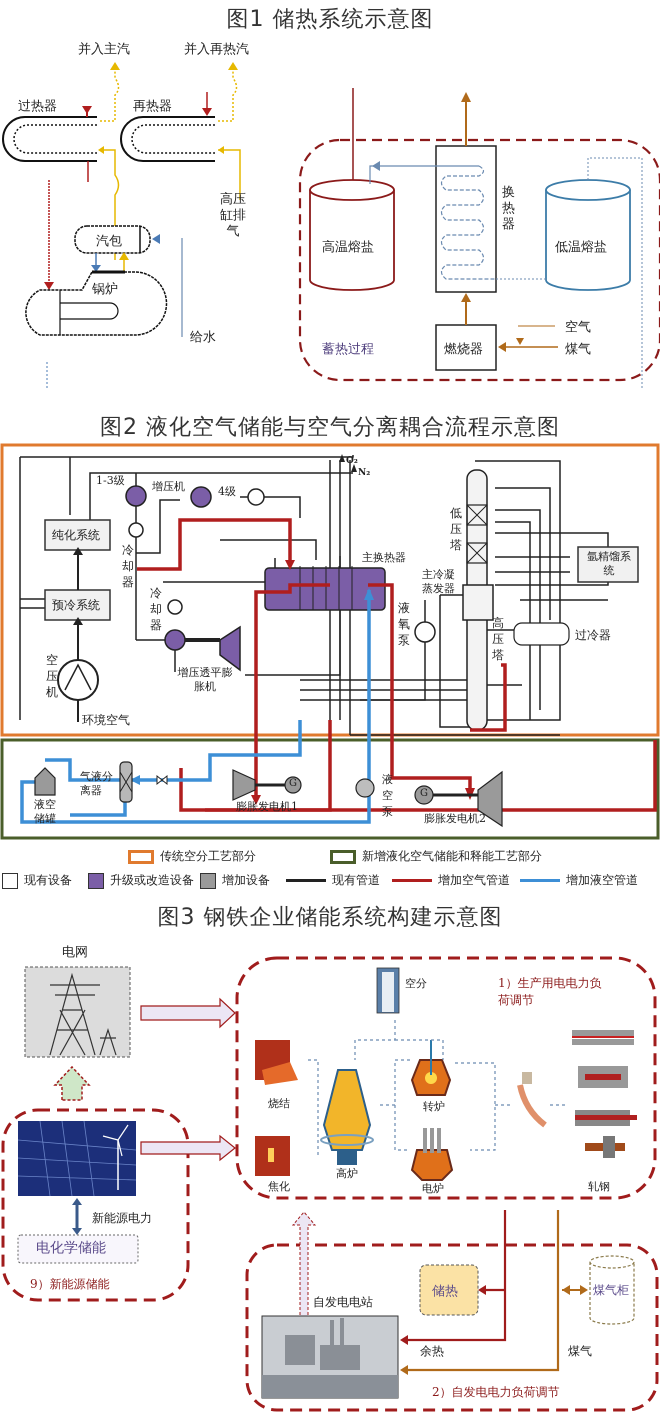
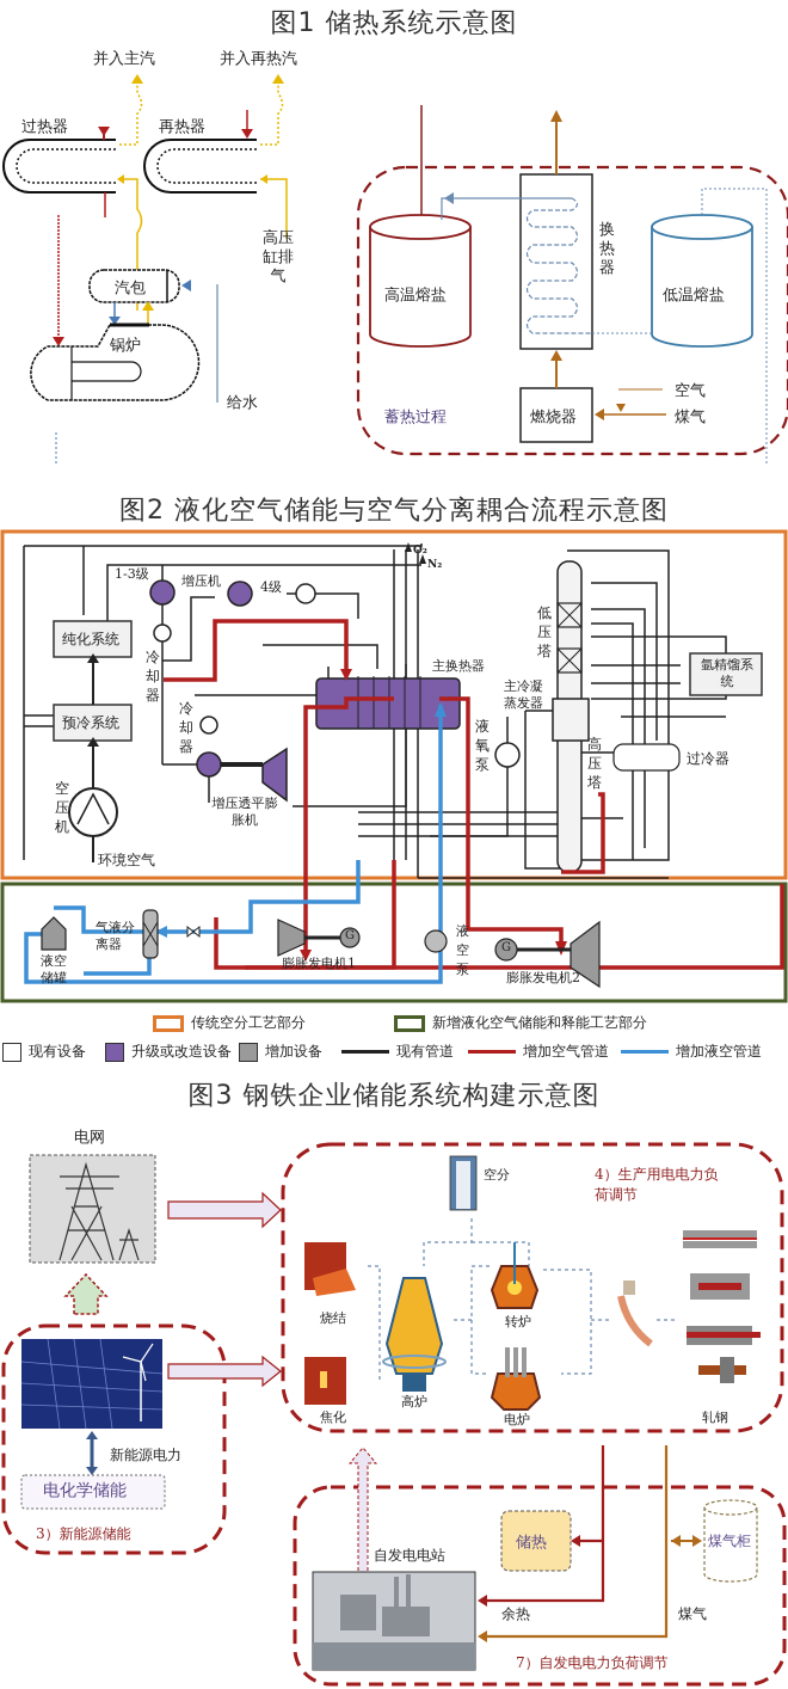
  图1 储热系统示意图
  并入主汽
  并入再热汽
  过热器
  再热器
  高压缸排气
  汽包
  锅炉
  给水
  高温熔盐
  低温熔盐
  换热器
  燃烧器
  空气
  煤气
  蓄热过程
  图2 液化空气储能与空气分离耦合流程示意图
  1-3级
  增压机
  4级
  纯化系统
  预冷系统
  冷却器
  冷却器
  空压机
  环境空气
  增压透平膨胀机
  主换热器
  O₂
  N₂
  低压塔
  主冷凝蒸发器
  液氧泵
  高压塔
  过冷器
  氩精馏系统
  气液分离器
  液空储罐
  膨胀发电机1
  液空泵
  膨胀发电机2
  G
  G
  传统空分工艺部分
  新增液化空气储能和释能工艺部分
  现有设备
  升级或改造设备
  增加设备
  现有管道
  增加空气管道
  增加液空管道
  图3 钢铁企业储能系统构建示意图
  电网
  空分
- 1）生产用电电力负荷调节
+ 4）生产用电电力负荷调节
  烧结
  高炉
  转炉
  焦化
  电炉
  轧钢
  新能源电力
  电化学储能
- 9）新能源储能
+ 3）新能源储能
  自发电电站
  储热
  煤气柜
  余热
  煤气
- 2）自发电电力负荷调节
+ 7）自发电电力负荷调节
